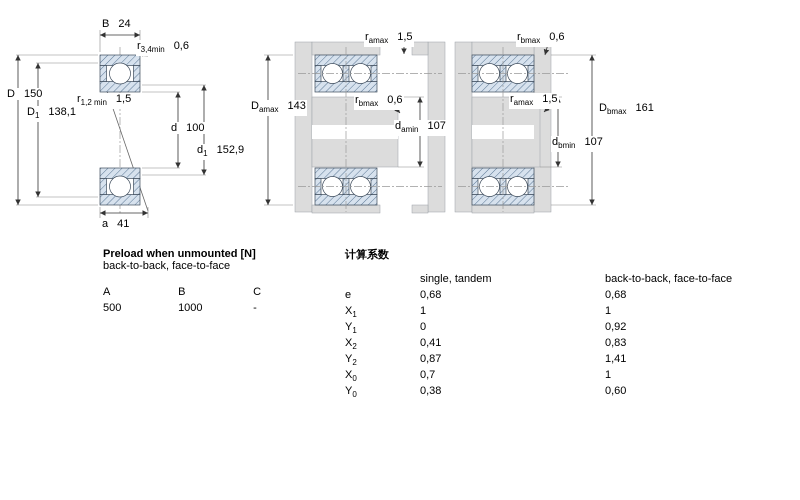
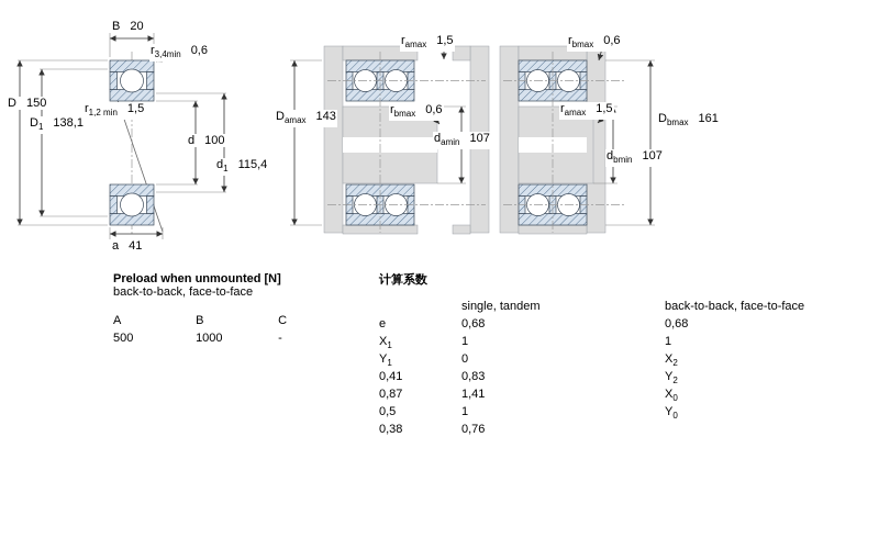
- B 24
+ B 20
  r3,4min 0,6
  D 150
  D1 138,1
  r1,2 min 1,5
  d 100
- d1 152,9
+ d1 115,4
  a 41
  ramax 1,5
  Damax 143
  rbmax 0,6
  damin 107
  rbmax 0,6
  ramax 1,5
  Dbmax 161
  dbmin 107
  Preload when unmounted [N]
  back-to-back, face-to-face
  A B C
  500 1000 -
  计算系数
  single, tandem
  back-to-back, face-to-face
  e
  0,68
  0,68
  X1
  1
  1
  Y1
  0
- 0,92
  X2
  0,41
  0,83
  Y2
  0,87
  1,41
  X0
- 0,7
+ 0,5
  1
  Y0
  0,38
- 0,60
+ 0,76
